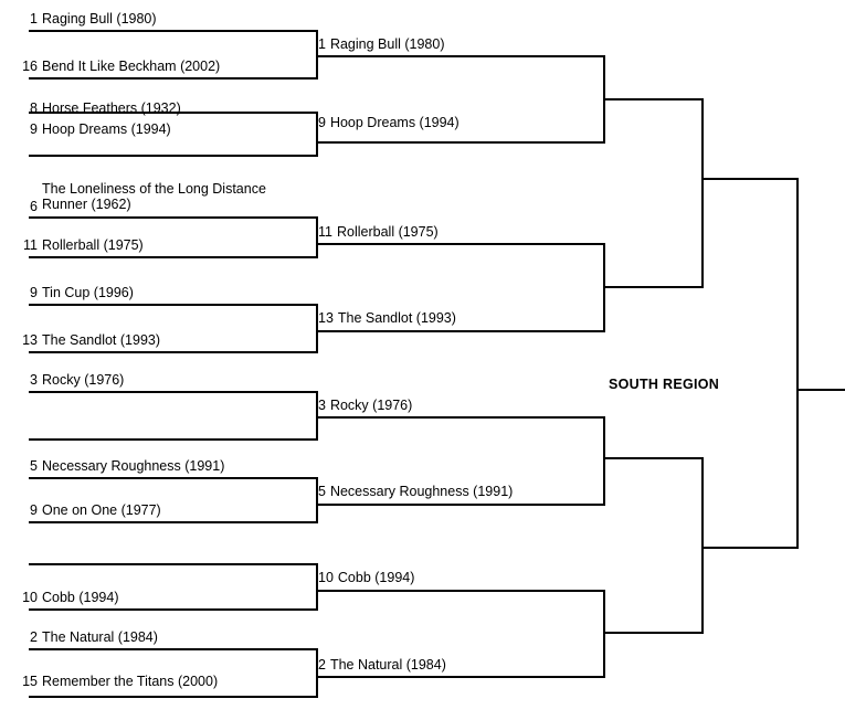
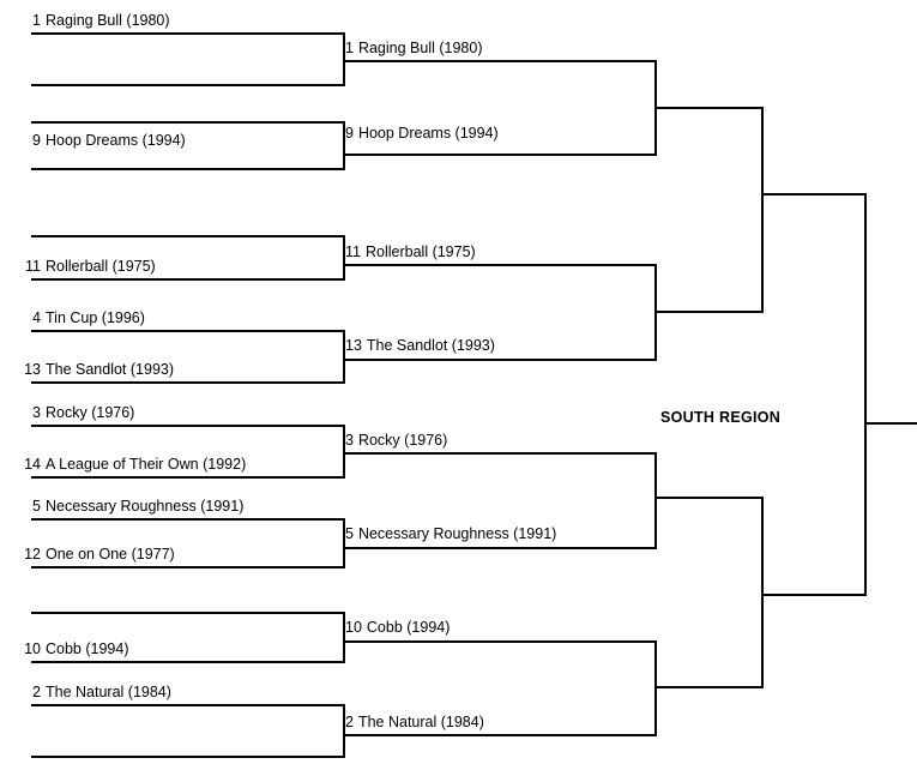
  1 Raging Bull (1980)
- 16 Bend It Like Beckham (2002)
- 8 Horse Feathers (1932)
  9 Hoop Dreams (1994)
- 6
- The Loneliness of the Long Distance Runner (1962)
  11 Rollerball (1975)
- 9 Tin Cup (1996)
+ 4 Tin Cup (1996)
  13 The Sandlot (1993)
  3 Rocky (1976)
+ 14 A League of Their Own (1992)
  5 Necessary Roughness (1991)
- 9 One on One (1977)
+ 12 One on One (1977)
  10 Cobb (1994)
  2 The Natural (1984)
- 15 Remember the Titans (2000)
  1 Raging Bull (1980)
  9 Hoop Dreams (1994)
  11 Rollerball (1975)
  13 The Sandlot (1993)
  3 Rocky (1976)
  5 Necessary Roughness (1991)
  10 Cobb (1994)
  2 The Natural (1984)
  SOUTH REGION
